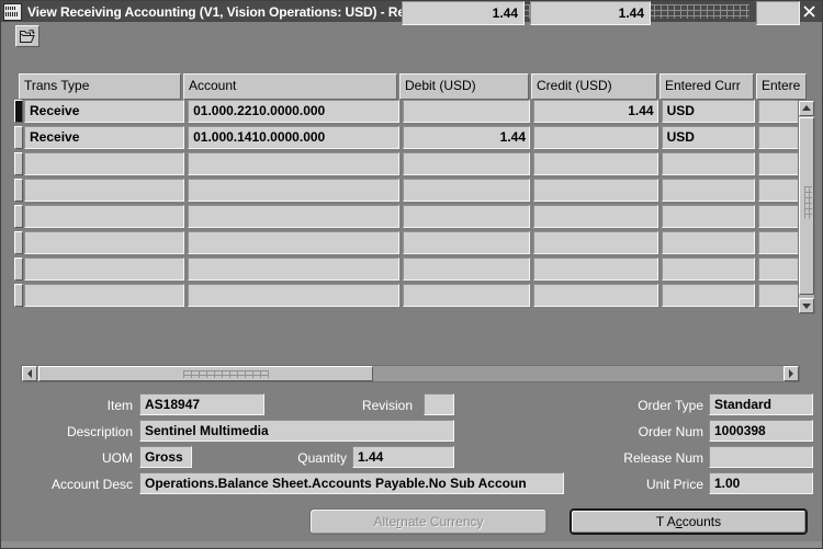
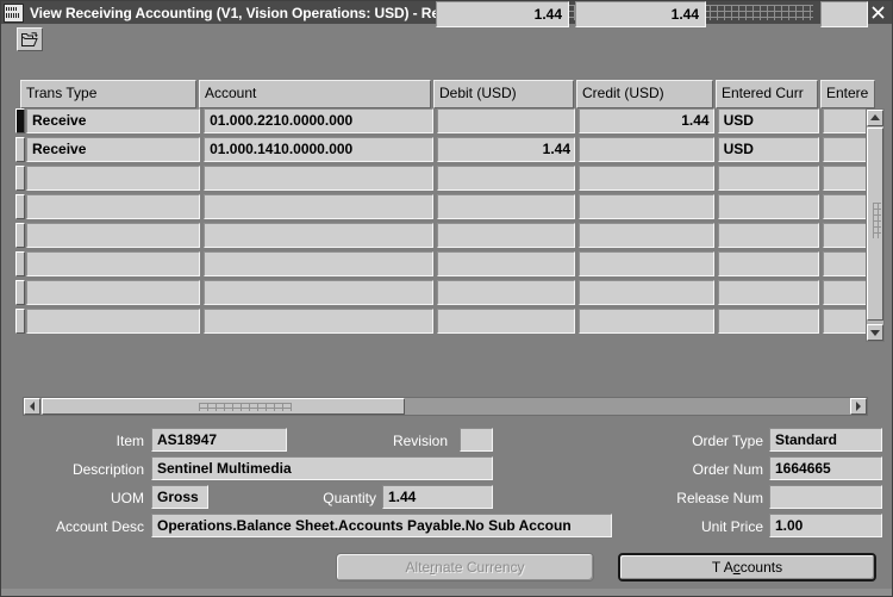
  View Receiving Accounting (V1, Vision Operations: USD) - R
  Trans Type
  Account
  Debit (USD)
  Credit (USD)
  Entered Curr
  Entere
  Receive
  01.000.2210.0000.000
  1.44
  USD
  Receive
  01.000.1410.0000.000
  1.44
  USD
  1.44
  1.44
  Item
  AS18947
  Revision
  Description
  Sentinel Multimedia
  UOM
  Gross
  Quantity
  1.44
  Account Desc
  Operations.Balance Sheet.Accounts Payable.No Sub Accoun
  Order Type
  Standard
  Order Num
- 1000398
+ 1664665
  Release Num
  Unit Price
  1.00
  Alternate Currency
  T Accounts
